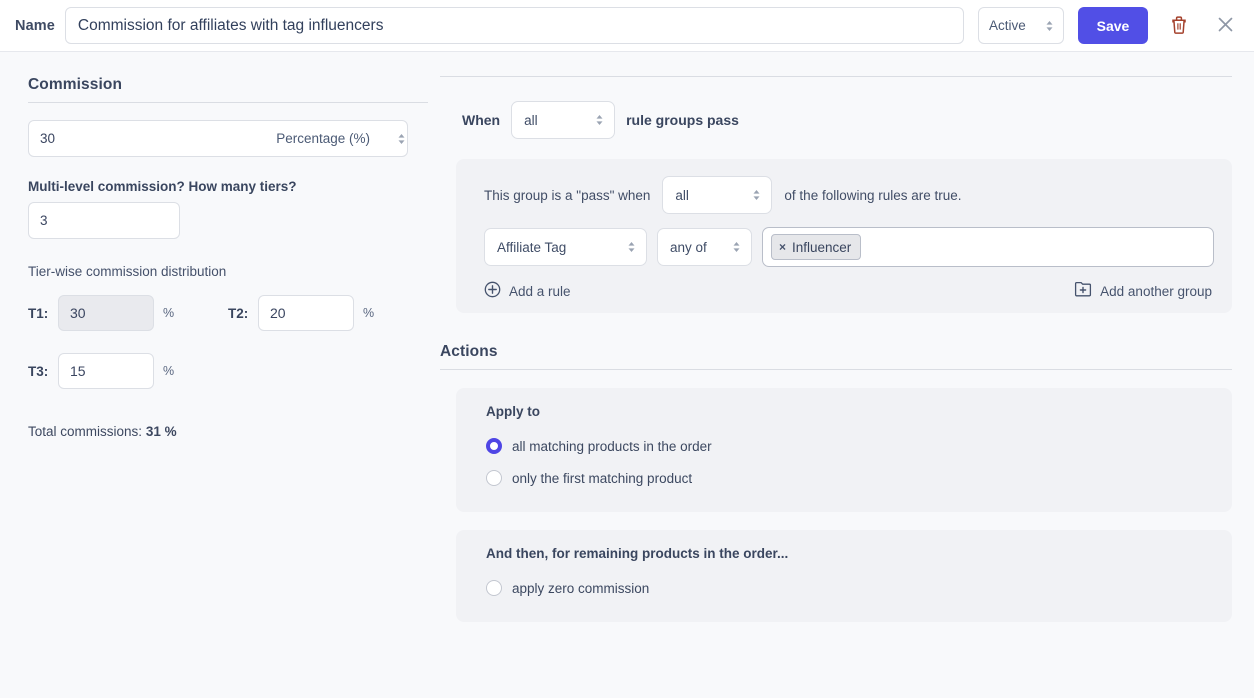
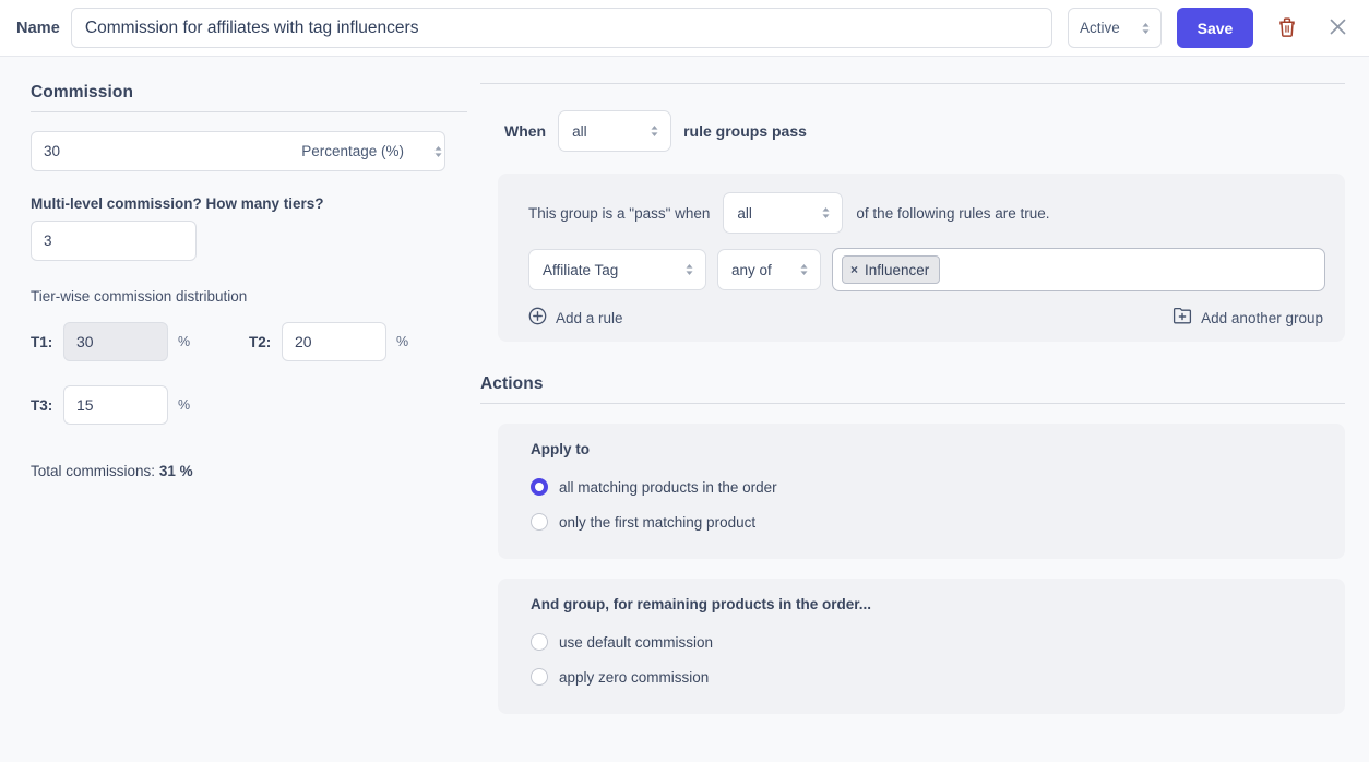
  Name
  Commission for affiliates with tag influencers
  Active
  Save
  Commission
  30
  Percentage (%)
  Multi-level commission? How many tiers?
  3
  Tier-wise commission distribution
  T1:
  30
  %
  T2:
  20
  %
  T3:
  15
  %
  Total commissions: 31 %
  When
  all
  rule groups pass
  This group is a "pass" when
  all
  of the following rules are true.
  Affiliate Tag
  any of
  ×
  Influencer
  Add a rule
  Add another group
  Actions
  Apply to
  all matching products in the order
  only the first matching product
- And then, for remaining products in the order...
+ And group, for remaining products in the order...
+ use default commission
  apply zero commission
